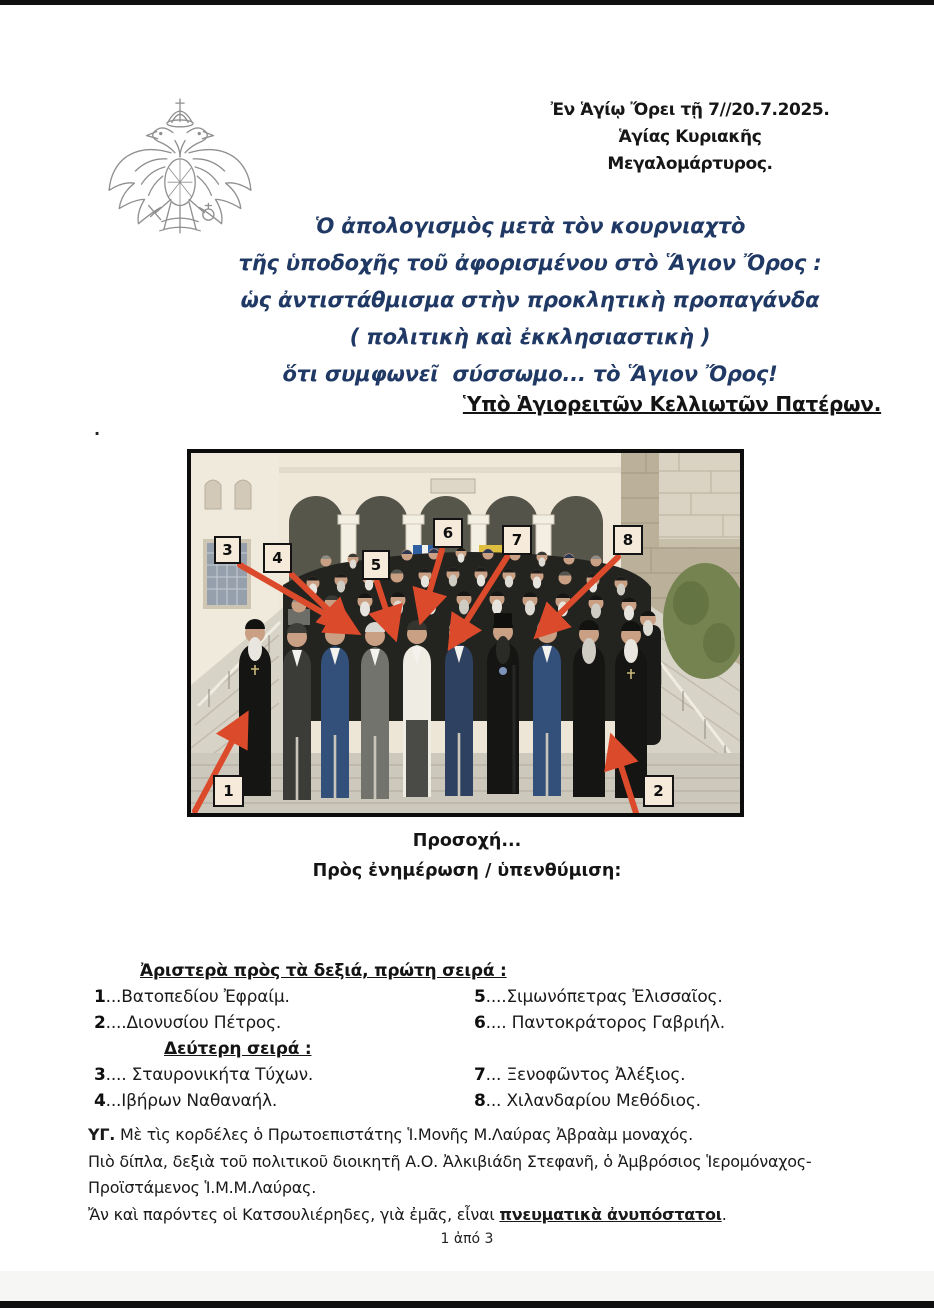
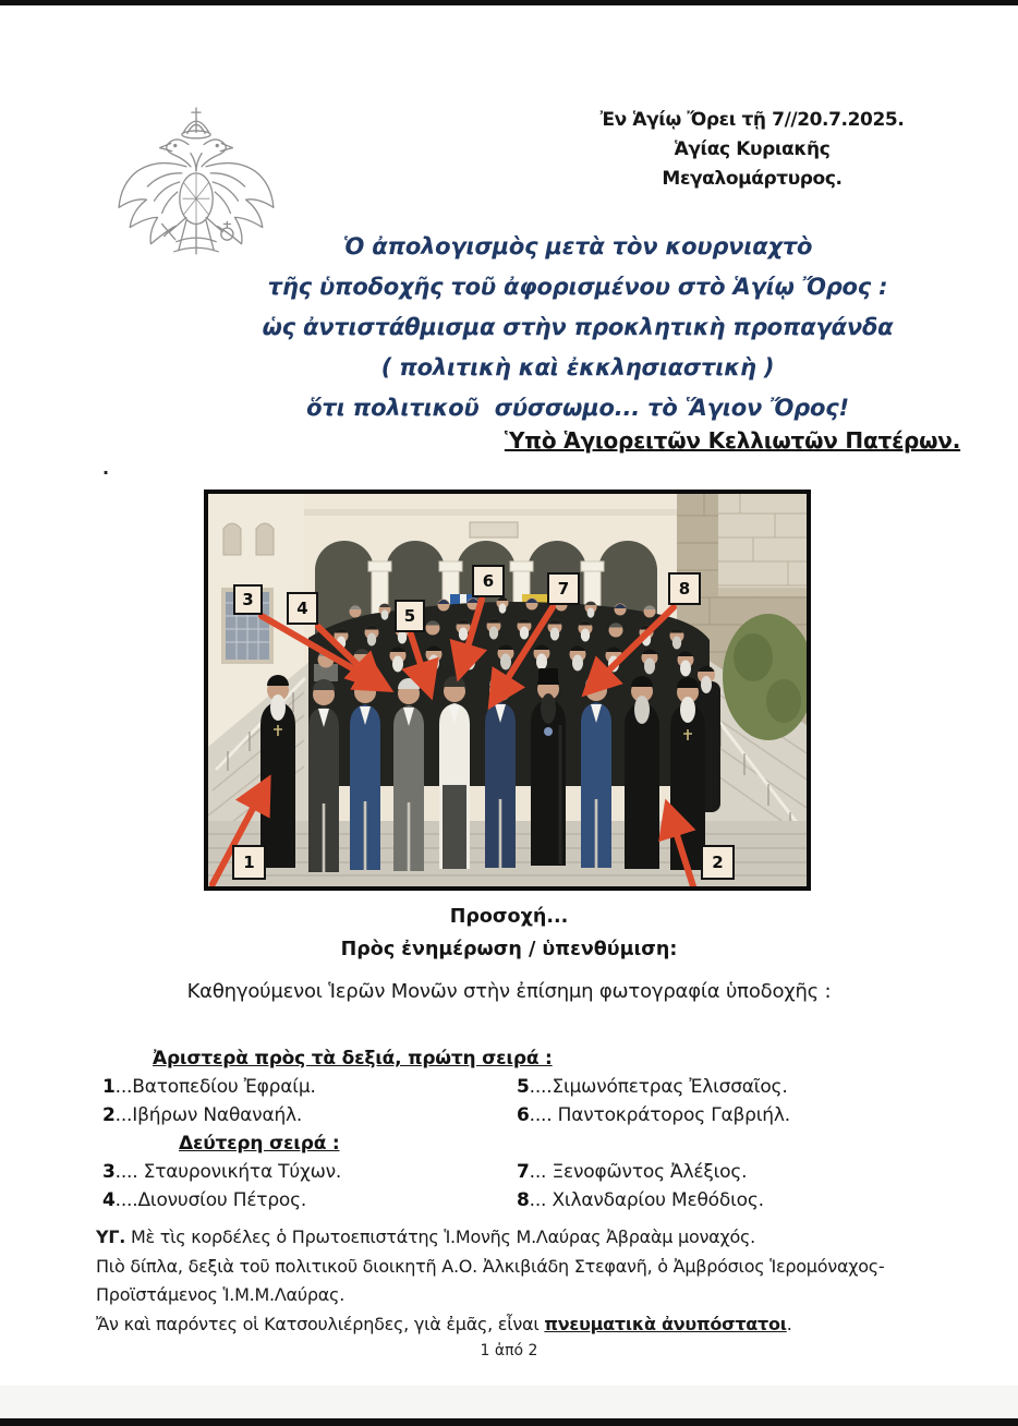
  Ἐν Ἁγίῳ Ὄρει τῇ 7//20.7.2025.
  Ἁγίας Κυριακῆς Μεγαλομάρτυρος.
  Ὁ ἀπολογισμὸς μετὰ τὸν κουρνιαχτὸ
- τῆς ὑποδοχῆς τοῦ ἀφορισμένου στὸ Ἅγιον Ὄρος :
+ τῆς ὑποδοχῆς τοῦ ἀφορισμένου στὸ Ἁγίῳ Ὄρος :
  ὡς ἀντιστάθμισμα στὴν προκλητικὴ προπαγάνδα
  ( πολιτικὴ καὶ ἐκκλησιαστικὴ )
- ὅτι συμφωνεῖ σύσσωμο... τὸ Ἅγιον Ὄρος!
+ ὅτι πολιτικοῦ σύσσωμο... τὸ Ἅγιον Ὄρος!
  Ὑπὸ Ἁγιορειτῶν Κελλιωτῶν Πατέρων.
  .
  1
  2
  3
  4
  5
  6
  7
  8
  Προσοχή...
  Πρὸς ἐνημέρωση / ὑπενθύμιση:
+ Καθηγούμενοι Ἱερῶν Μονῶν στὴν ἐπίσημη φωτογραφία ὑποδοχῆς :
  Ἀριστερὰ πρὸς τὰ δεξιά, πρώτη σειρά :
  1...Βατοπεδίου Ἐφραίμ.
- 2....Διονυσίου Πέτρος.
+ 2...Ιβήρων Ναθαναήλ.
  Δεύτερη σειρά :
  3.... Σταυρονικήτα Τύχων.
- 4...Ιβήρων Ναθαναήλ.
+ 4....Διονυσίου Πέτρος.
  5....Σιμωνόπετρας Ἐλισσαῖος.
  6.... Παντοκράτορος Γαβριήλ.
  7... Ξενοφῶντος Ἀλέξιος.
  8... Χιλανδαρίου Μεθόδιος.
  ΥΓ. Μὲ τὶς κορδέλες ὁ Πρωτοεπιστάτης Ἱ.Μονῆς Μ.Λαύρας Ἀβραὰμ μοναχός.
  Πιὸ δίπλα, δεξιὰ τοῦ πολιτικοῦ διοικητῆ Α.Ο. Ἀλκιβιάδη Στεφανῆ, ὁ Ἀμβρόσιος Ἱερομόναχος-
  Προϊστάμενος Ἱ.Μ.Μ.Λαύρας.
  Ἄν καὶ παρόντες οἱ Κατσουλιέρηδες, γιὰ ἐμᾶς, εἶναι πνευματικὰ ἀνυπόστατοι.
- 1 ἀπό 3
+ 1 ἀπό 2
